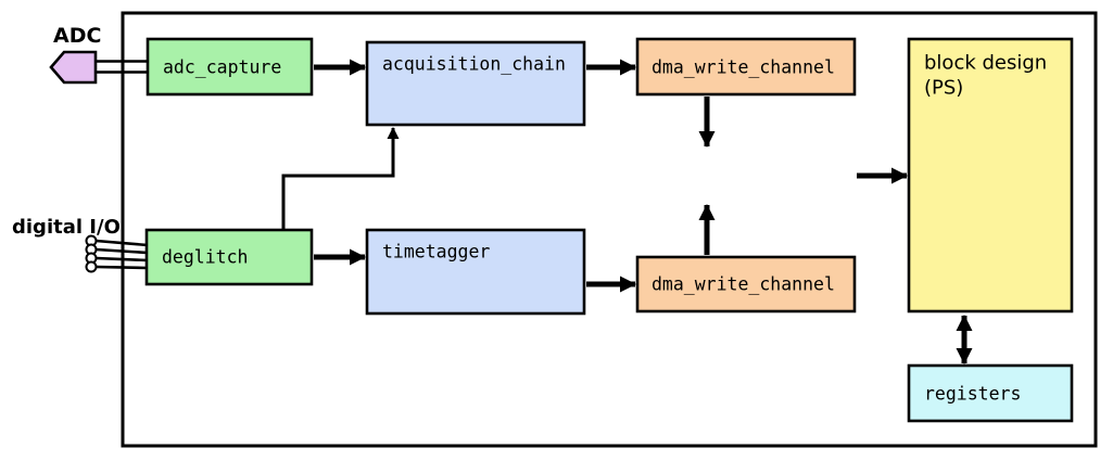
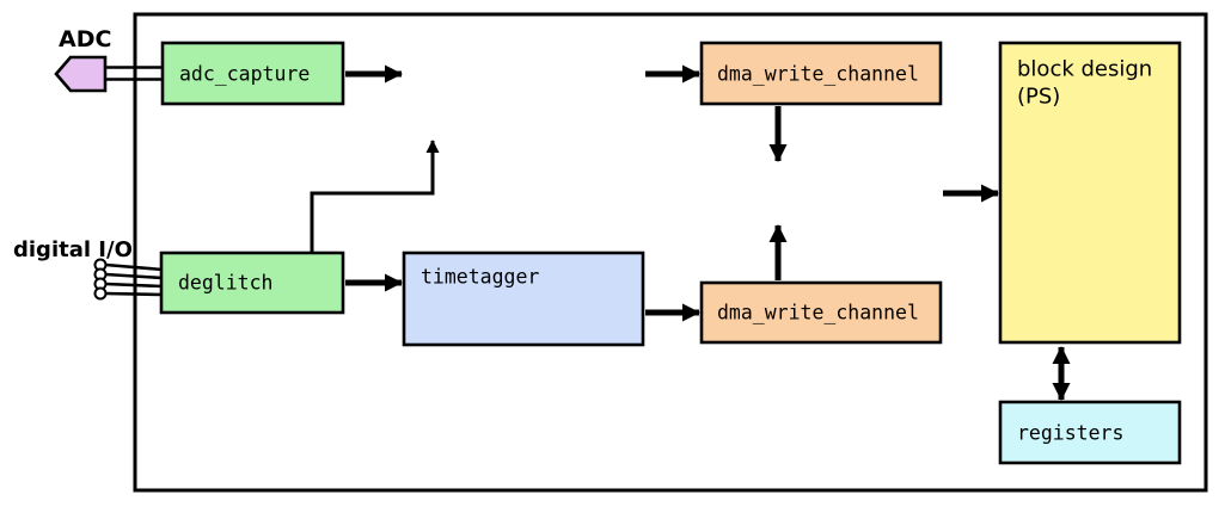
  ADC
  digital I/O
  adc_capture
  deglitch
- acquisition_chain
  timetagger
  dma_write_channel
  dma_write_channel
  block design
  (PS)
  registers
